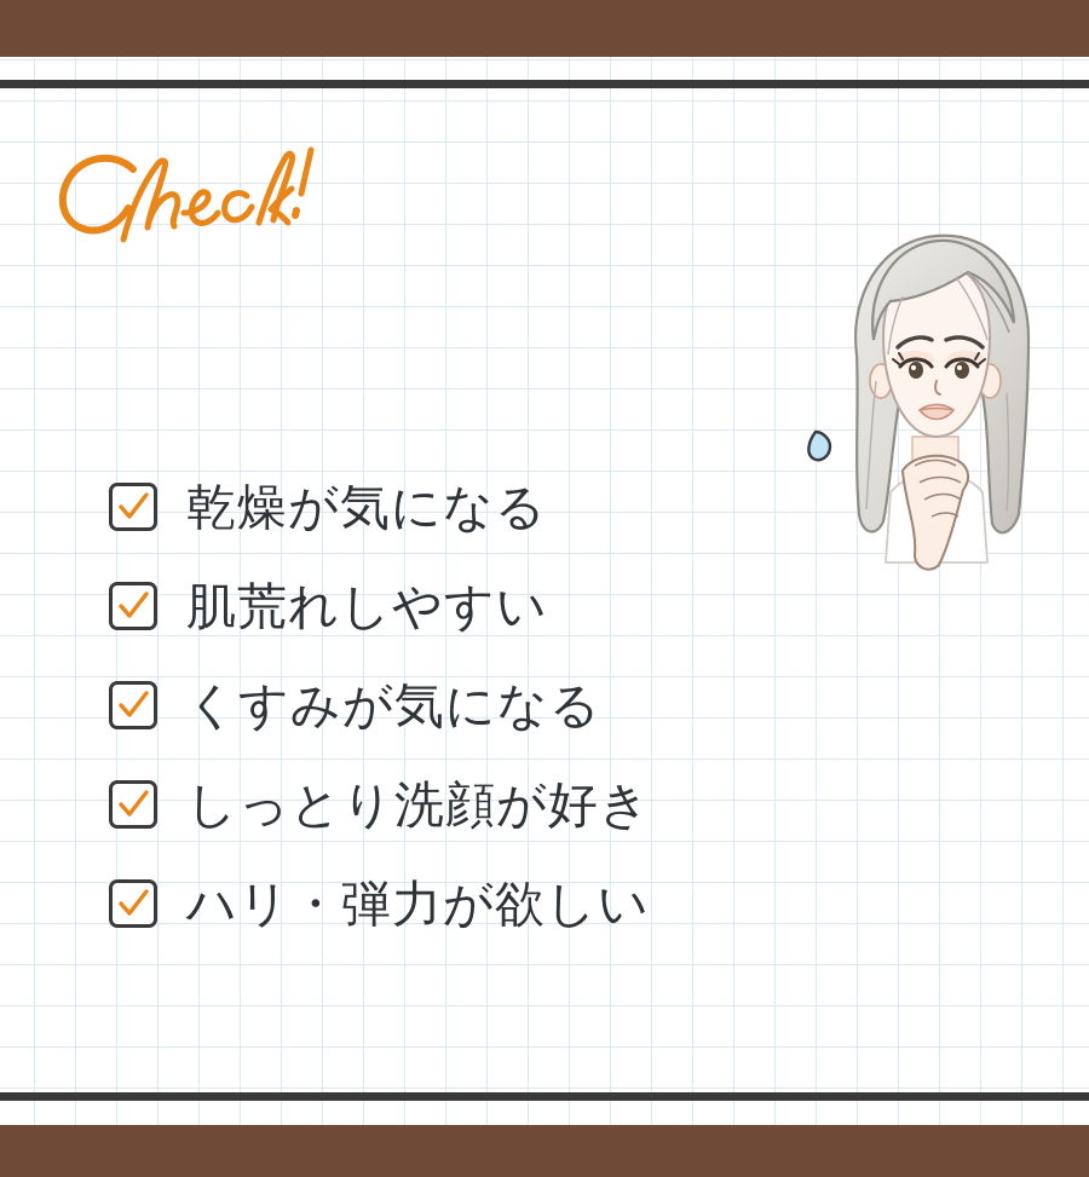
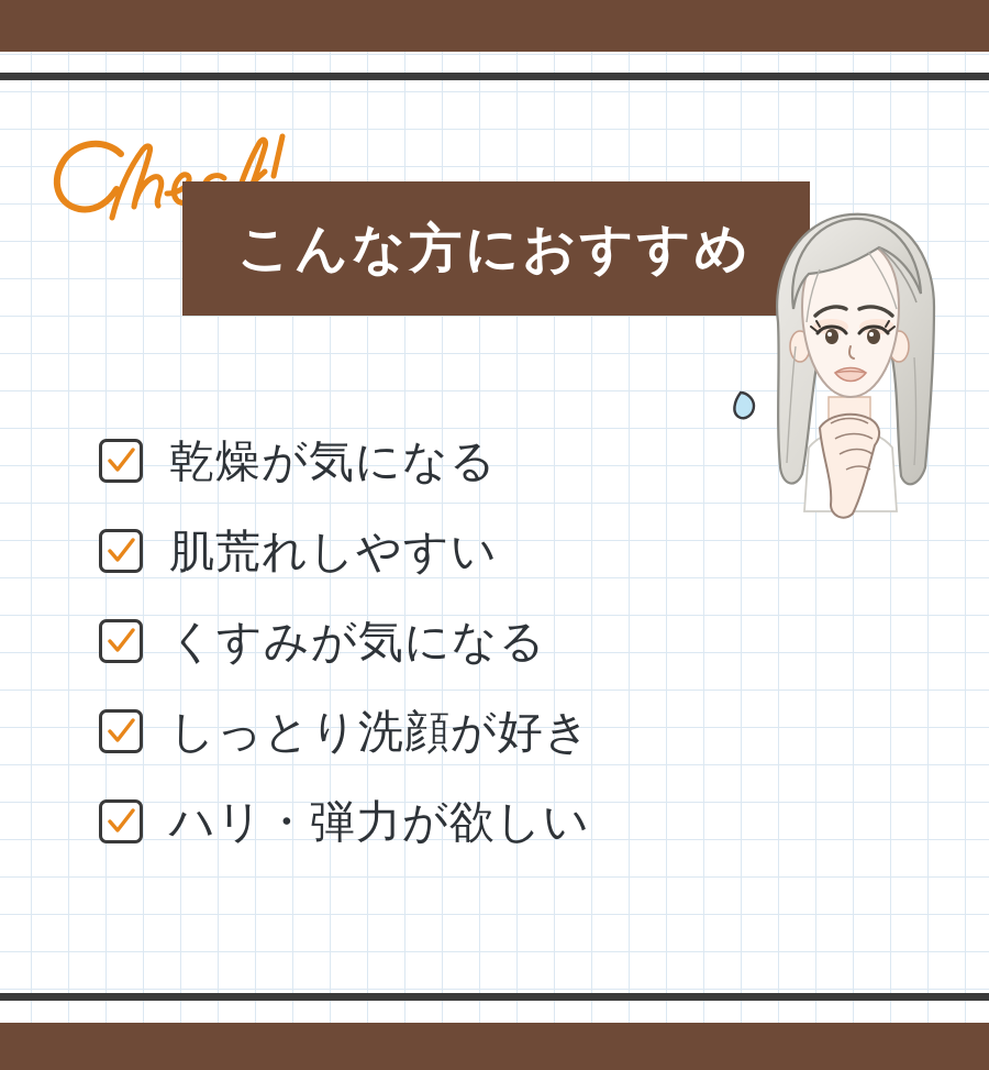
+ こんな方におすすめ
  乾燥が気になる
  肌荒れしやすい
  くすみが気になる
  しっとり洗顔が好き
  ハリ・弾力が欲しい
